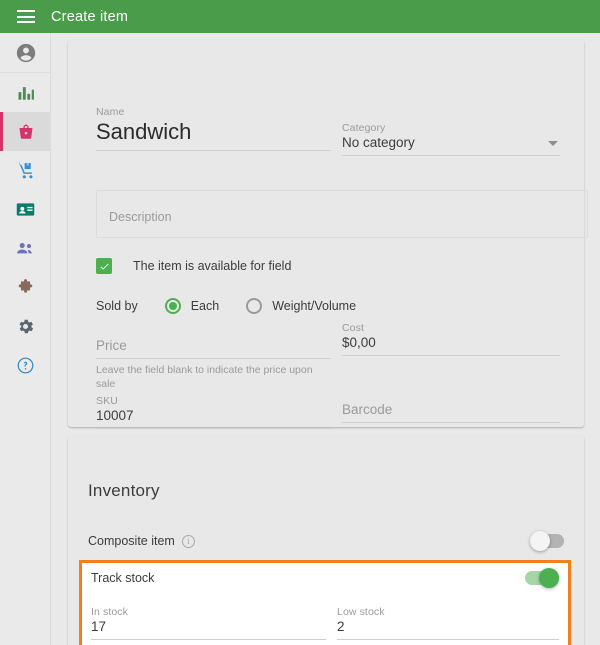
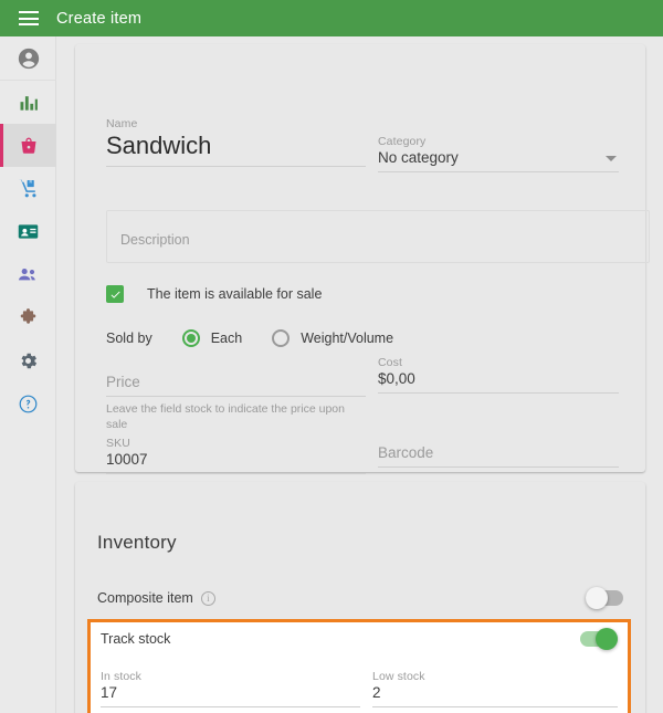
  Create item
  Name
  Sandwich
  Category
  No category
  Description
- The item is available for field
+ The item is available for sale
  Sold by
  Each
  Weight/Volume
  Price
- Leave the field blank to indicate the price upon sale
+ Leave the field stock to indicate the price upon sale
  Cost
  $0,00
  SKU
  10007
  Barcode
  Inventory
  Composite item
  i
  Track stock
  In stock
  17
  Low stock
  2
